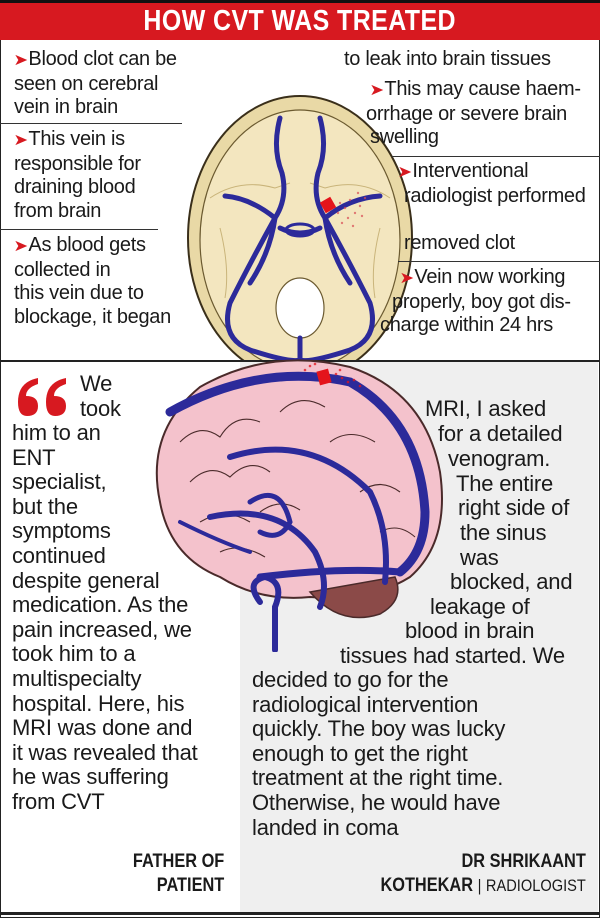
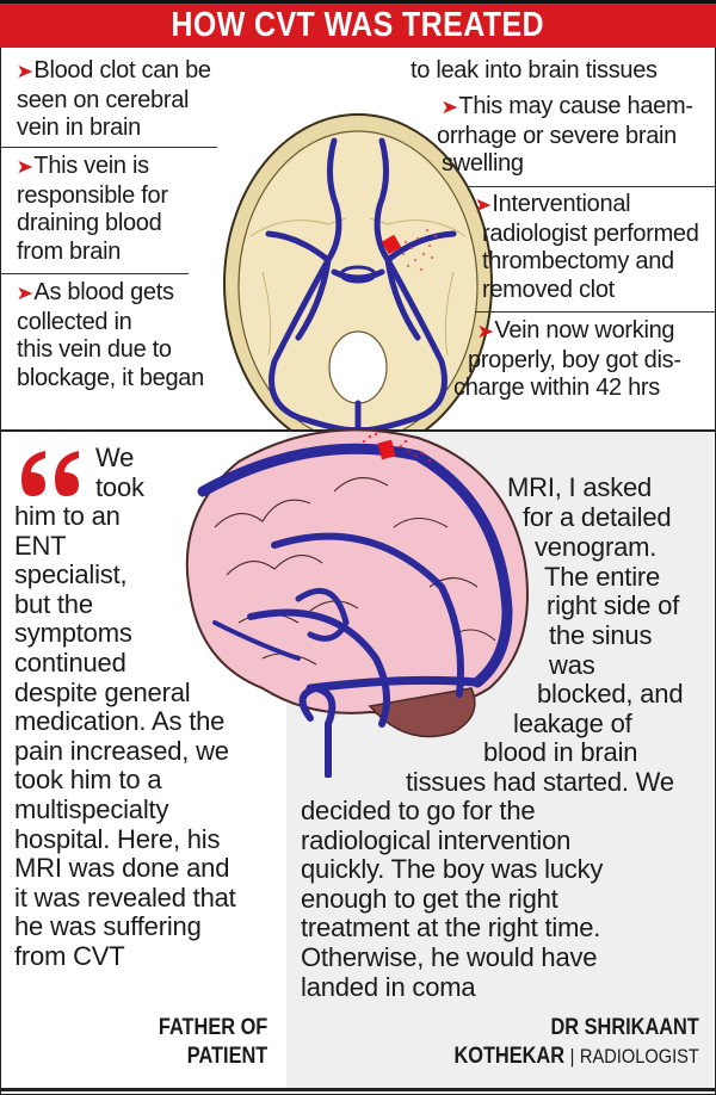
  HOW CVT WAS TREATED
  ➤Blood clot can be
  seen on cerebral
  vein in brain
  ➤This vein is
  responsible for
  draining blood
  from brain
  ➤As blood gets
  collected in
  this vein due to
  blockage, it began
  to leak into brain tissues
  ➤This may cause haem-
  orrhage or severe brain
  swelling
  ➤Interventional
  radiologist performed
+ thrombectomy and
  removed clot
  ➤Vein now working
  properly, boy got dis-
- charge within 24 hrs
+ charge within 42 hrs
  We
  took
  him to an
  ENT
  specialist,
  but the
  symptoms
  continued
  despite general
  medication. As the
  pain increased, we
  took him to a
  multispecialty
  hospital. Here, his
  MRI was done and
  it was revealed that
  he was suffering
  from CVT
  FATHER OF
  PATIENT
  MRI, I asked
  for a detailed
  venogram.
  The entire
  right side of
  the sinus
  was
  blocked, and
  leakage of
  blood in brain
  tissues had started. We
  decided to go for the
  radiological intervention
  quickly. The boy was lucky
  enough to get the right
  treatment at the right time.
  Otherwise, he would have
  landed in coma
  DR SHRIKAANT
  KOTHEKAR | RADIOLOGIST
